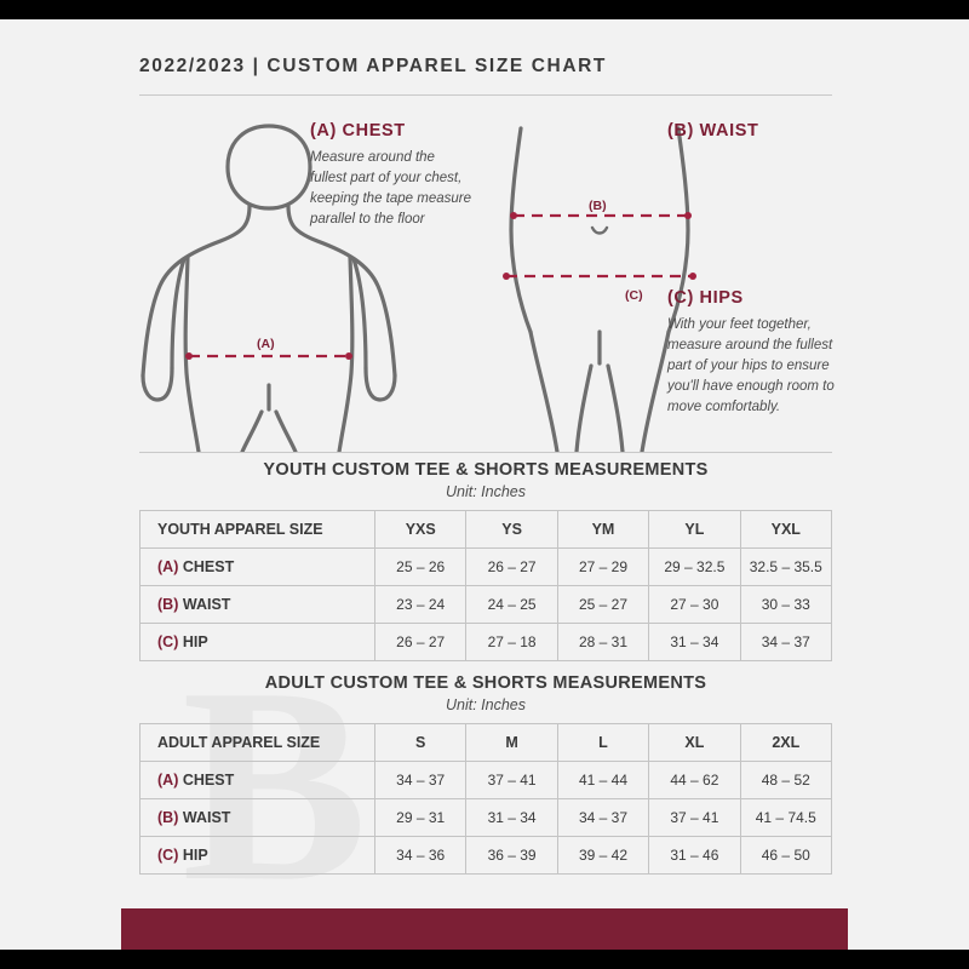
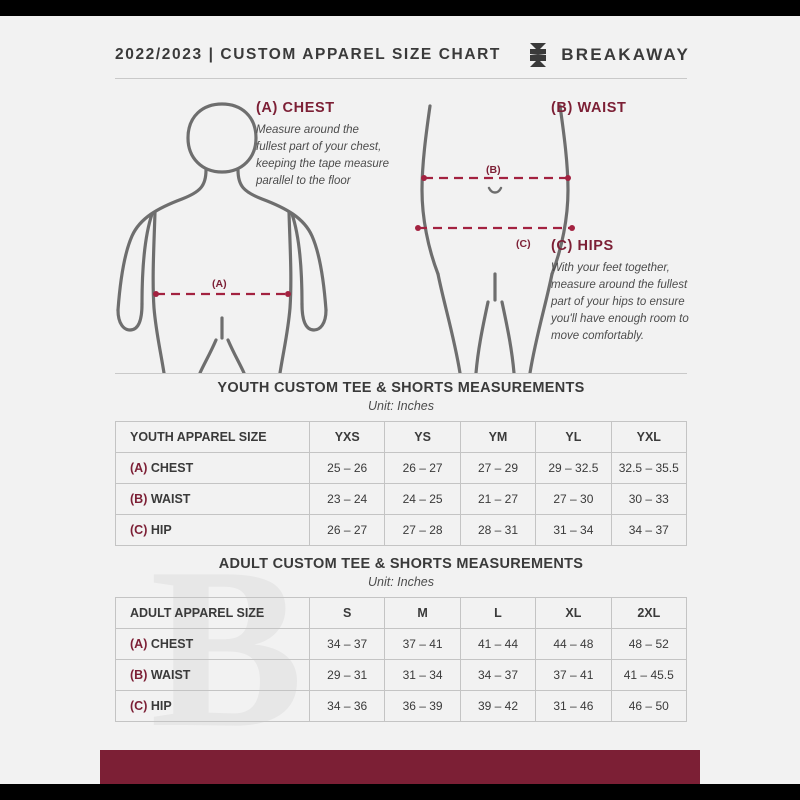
  B
  2022/2023 | CUSTOM APPAREL SIZE CHART
+ BREAKAWAY
  (A)
  (B)
  (C)
  (A) CHEST
  Measure around the fullest part of your chest, keeping the tape measure parallel to the floor
  (B) WAIST
  (C) HIPS
  With your feet together, measure around the fullest part of your hips to ensure you'll have enough room to move comfortably.
  YOUTH CUSTOM TEE & SHORTS MEASUREMENTS
  Unit: Inches
  YOUTH APPAREL SIZE	YXS	YS	YM	YL	YXL
  (A) CHEST	25 – 26	26 – 27	27 – 29	29 – 32.5	32.5 – 35.5
- (B) WAIST	23 – 24	24 – 25	25 – 27	27 – 30	30 – 33
+ (B) WAIST	23 – 24	24 – 25	21 – 27	27 – 30	30 – 33
- (C) HIP	26 – 27	27 – 18	28 – 31	31 – 34	34 – 37
+ (C) HIP	26 – 27	27 – 28	28 – 31	31 – 34	34 – 37
  ADULT CUSTOM TEE & SHORTS MEASUREMENTS
  Unit: Inches
  ADULT APPAREL SIZE	S	M	L	XL	2XL
- (A) CHEST	34 – 37	37 – 41	41 – 44	44 – 62	48 – 52
+ (A) CHEST	34 – 37	37 – 41	41 – 44	44 – 48	48 – 52
- (B) WAIST	29 – 31	31 – 34	34 – 37	37 – 41	41 – 74.5
+ (B) WAIST	29 – 31	31 – 34	34 – 37	37 – 41	41 – 45.5
  (C) HIP	34 – 36	36 – 39	39 – 42	31 – 46	46 – 50
